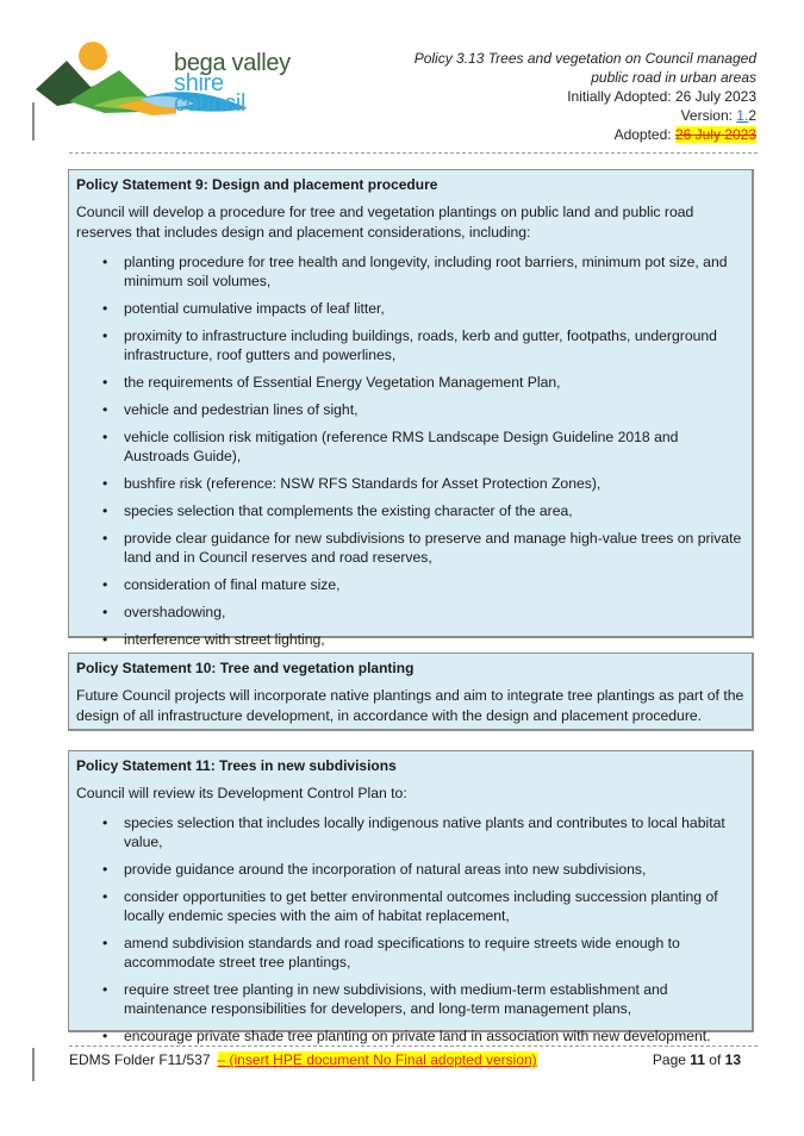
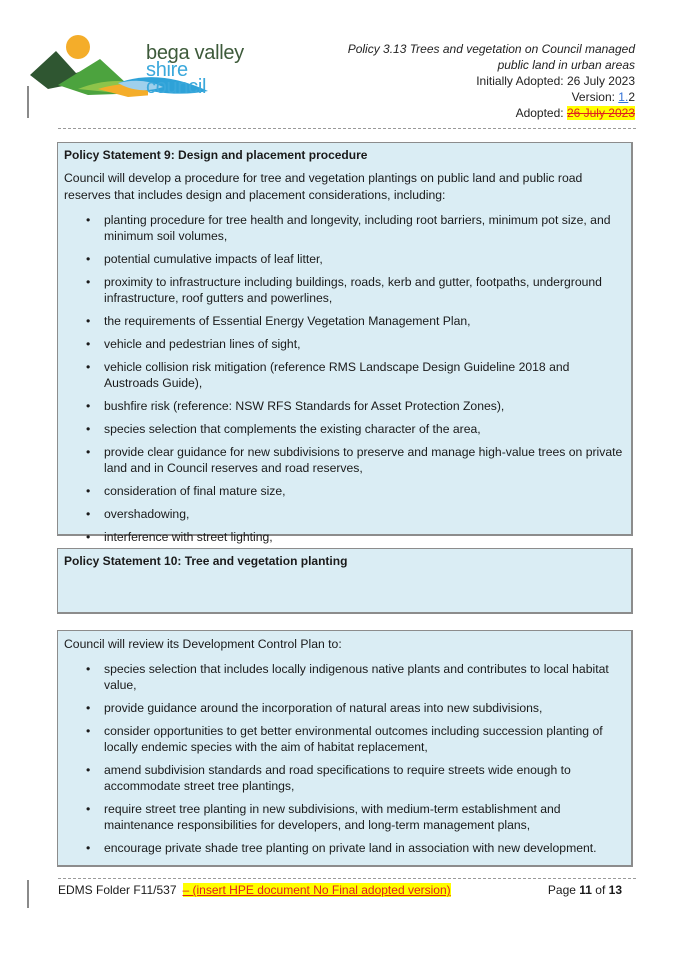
  bega valley
  shire council
  Policy 3.13 Trees and vegetation on Council managed
- public road in urban areas
+ public land in urban areas
  Initially Adopted: 26 July 2023
  Version: 1.2
  Adopted: 26 July 2023
  Policy Statement 9: Design and placement procedure
  Council will develop a procedure for tree and vegetation plantings on public land and public road reserves that includes design and placement considerations, including:
  planting procedure for tree health and longevity, including root barriers, minimum pot size, and minimum soil volumes,
  potential cumulative impacts of leaf litter,
  proximity to infrastructure including buildings, roads, kerb and gutter, footpaths, underground infrastructure, roof gutters and powerlines,
  the requirements of Essential Energy Vegetation Management Plan,
  vehicle and pedestrian lines of sight,
  vehicle collision risk mitigation (reference RMS Landscape Design Guideline 2018 and Austroads Guide),
  bushfire risk (reference: NSW RFS Standards for Asset Protection Zones),
  species selection that complements the existing character of the area,
  provide clear guidance for new subdivisions to preserve and manage high-value trees on private land and in Council reserves and road reserves,
  consideration of final mature size,
  overshadowing,
  interference with street lighting,
  Policy Statement 10: Tree and vegetation planting
- Future Council projects will incorporate native plantings and aim to integrate tree plantings as part of the design of all infrastructure development, in accordance with the design and placement procedure.
- Policy Statement 11: Trees in new subdivisions
  Council will review its Development Control Plan to:
  species selection that includes locally indigenous native plants and contributes to local habitat value,
  provide guidance around the incorporation of natural areas into new subdivisions,
  consider opportunities to get better environmental outcomes including succession planting of locally endemic species with the aim of habitat replacement,
  amend subdivision standards and road specifications to require streets wide enough to accommodate street tree plantings,
  require street tree planting in new subdivisions, with medium-term establishment and maintenance responsibilities for developers, and long-term management plans,
  encourage private shade tree planting on private land in association with new development.
  EDMS Folder F11/537 – (insert HPE document No Final adopted version)
  Page 11 of 13
